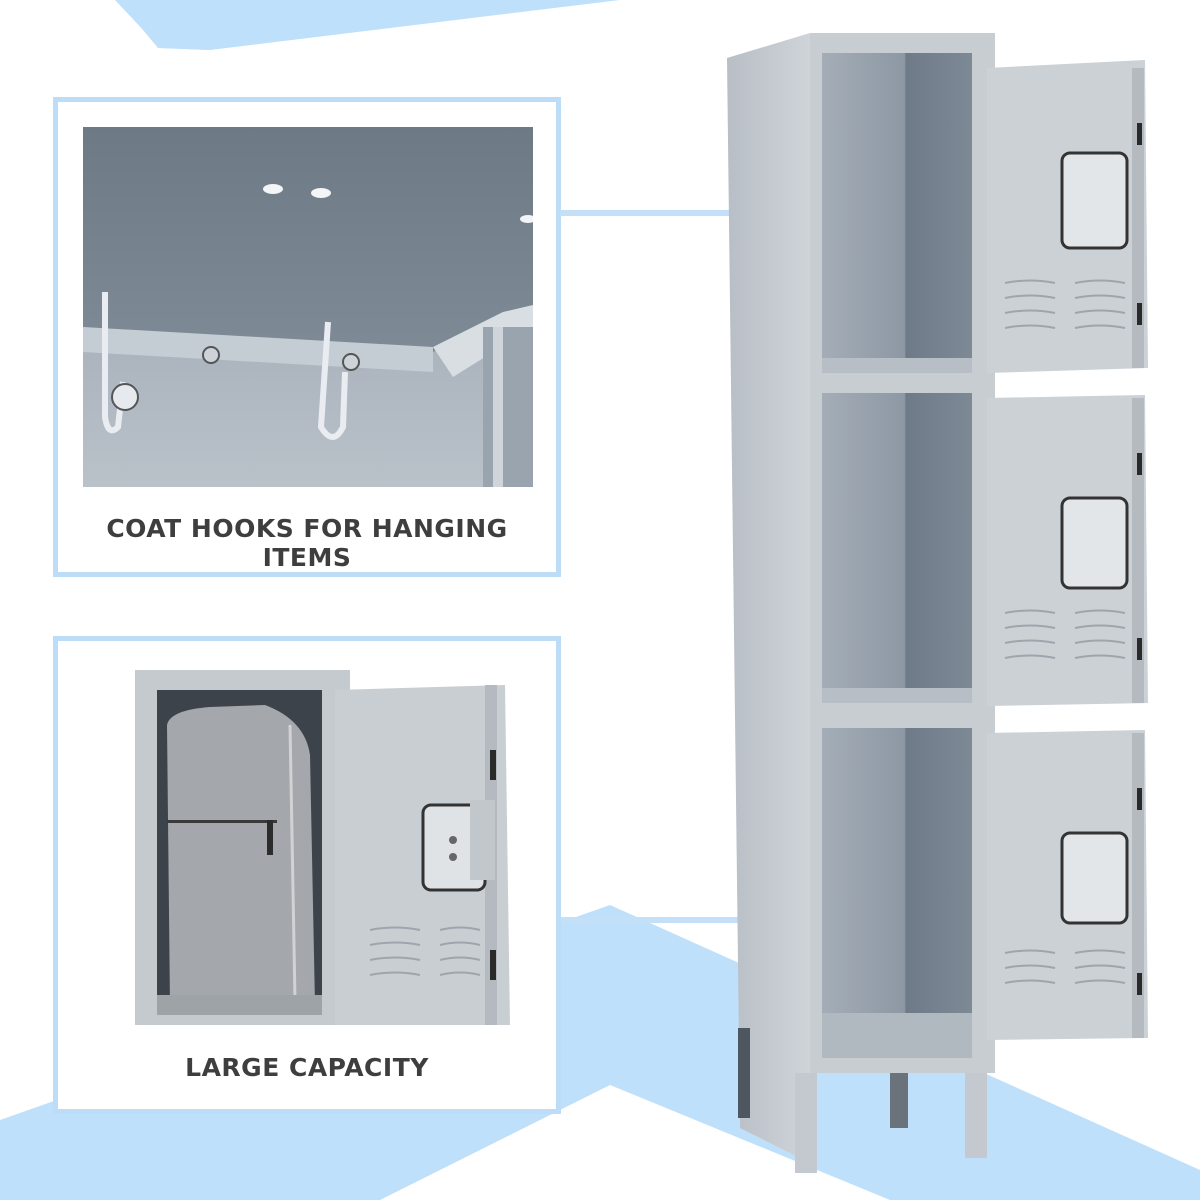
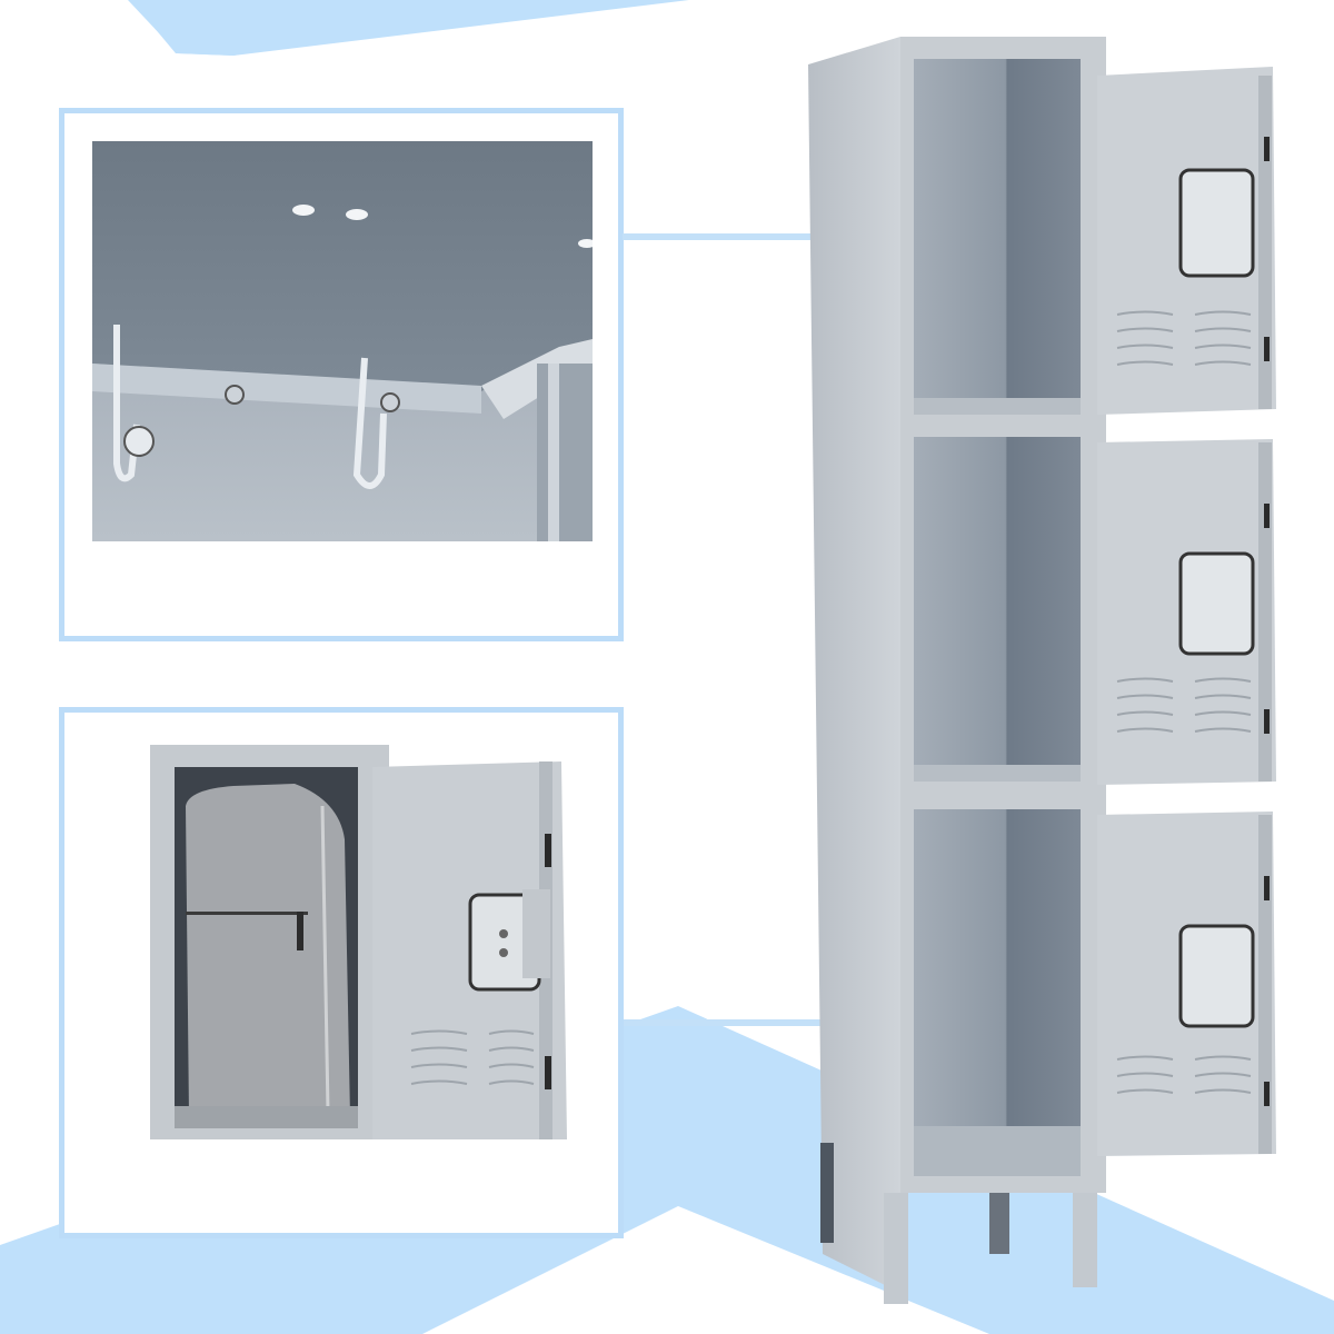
- COAT HOOKS FOR HANGING ITEMS
- LARGE CAPACITY
